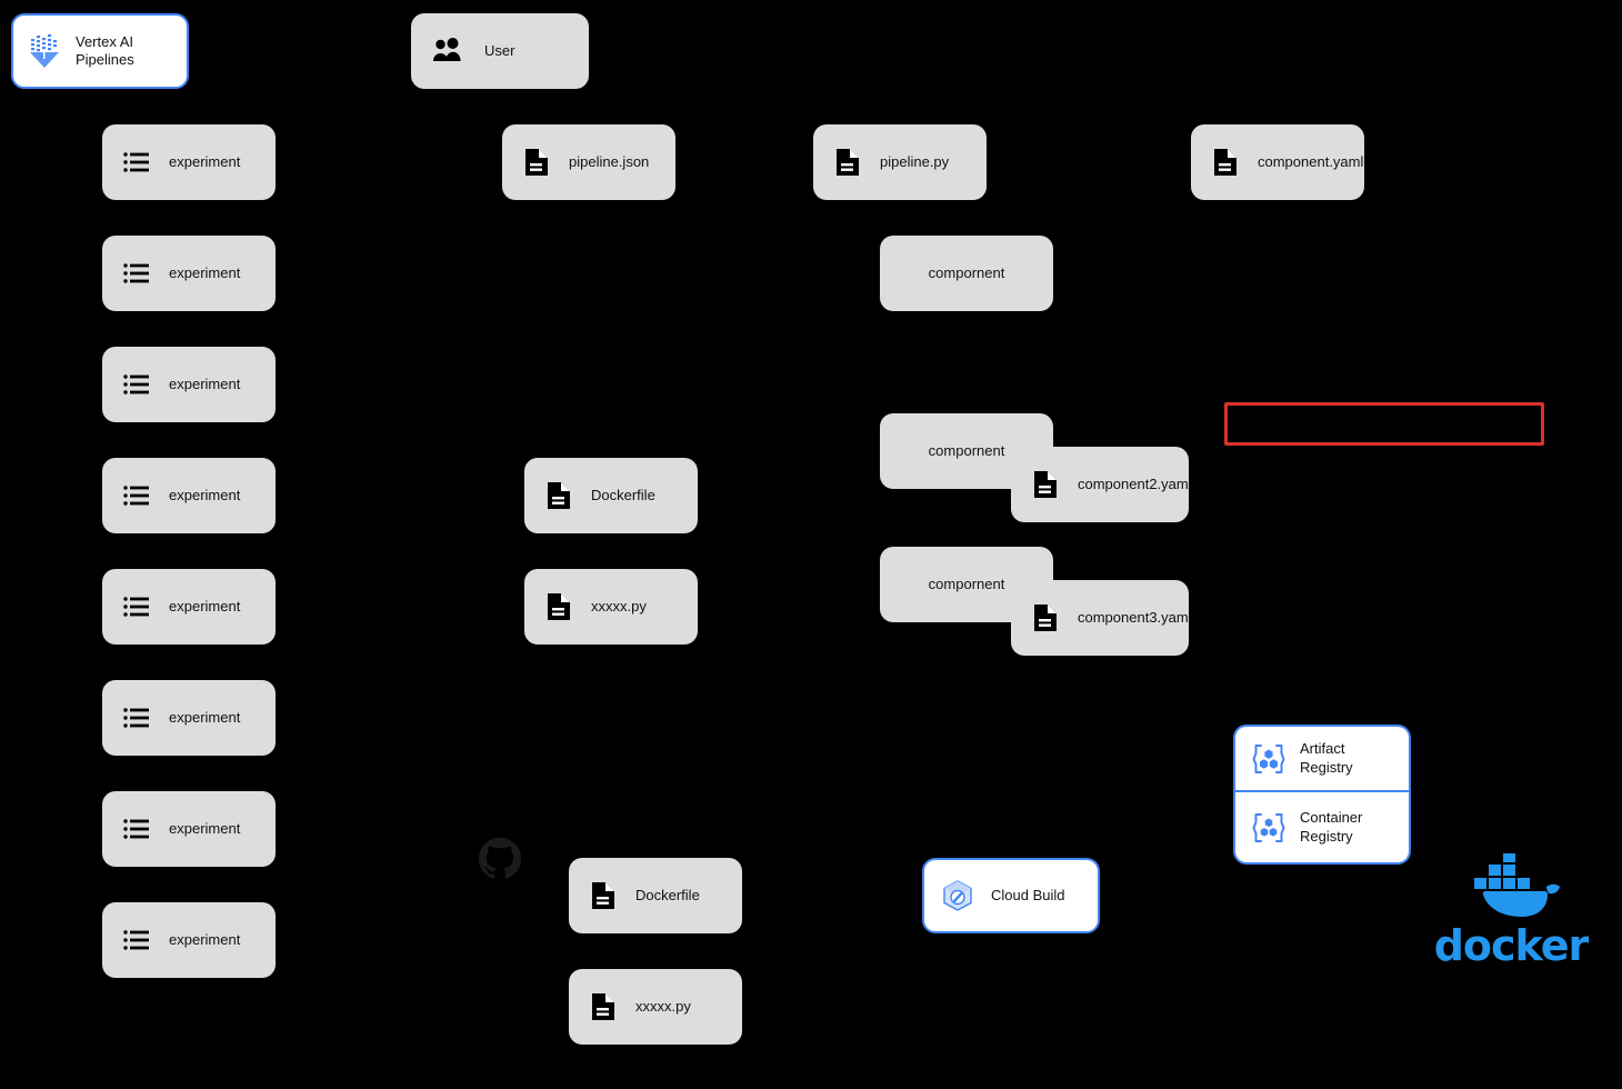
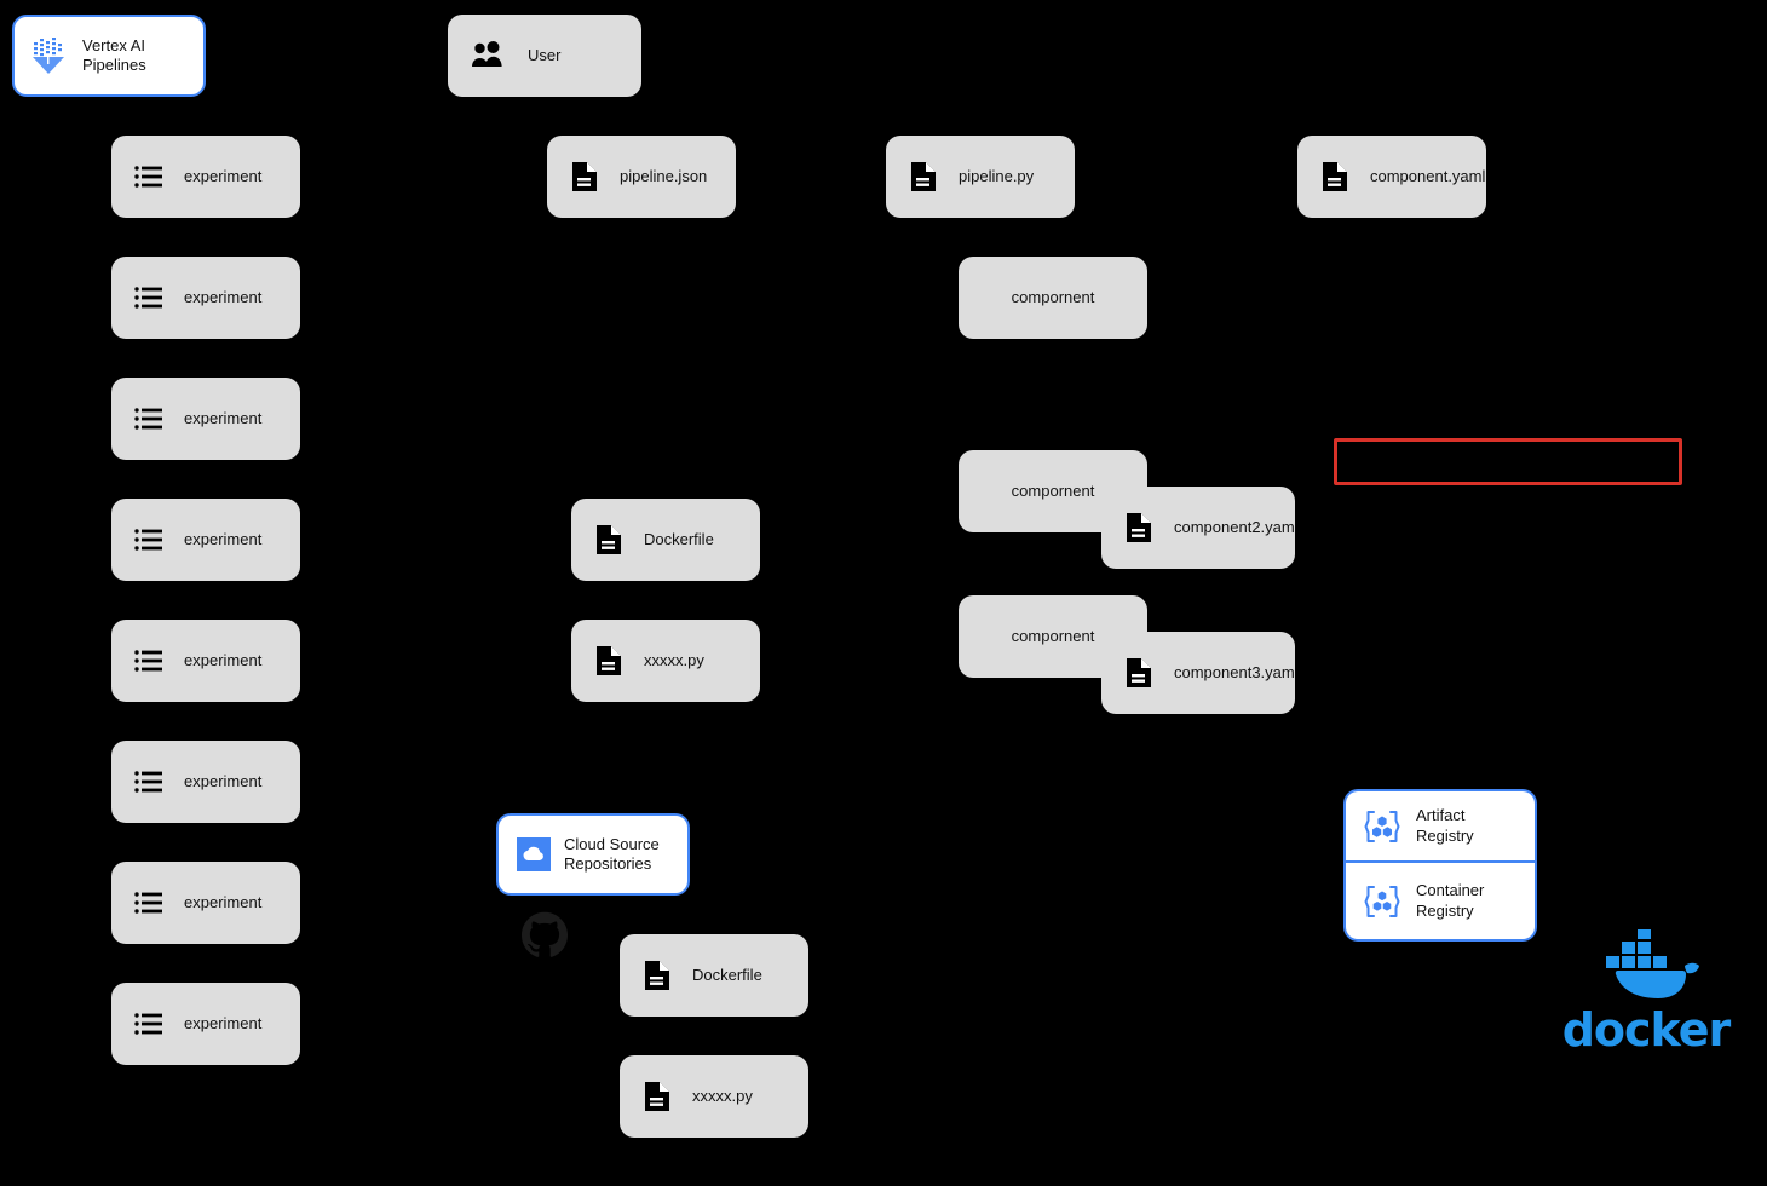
  Vertex AI
  Pipelines
  User
  experiment
  experiment
  experiment
  experiment
  experiment
  experiment
  experiment
  experiment
  pipeline.json
  pipeline.py
  component.yaml
  compornent
  compornent
  component2.yam
  compornent
  component3.yam
  Dockerfile
  xxxxx.py
+ Cloud Source
+ Repositories
  Dockerfile
  xxxxx.py
- Cloud Build
  Artifact
  Registry
  Container
  Registry
  docker
